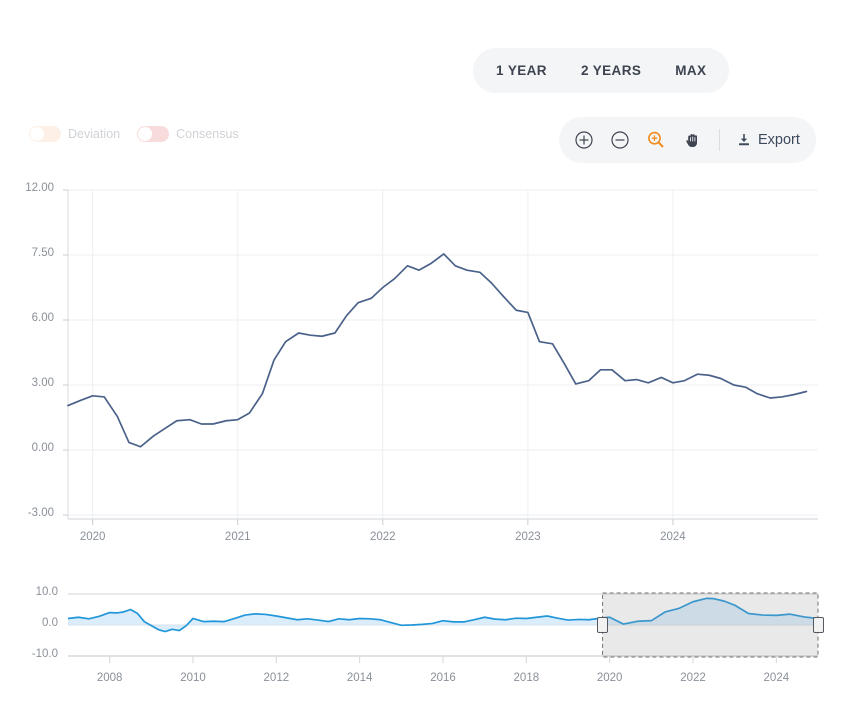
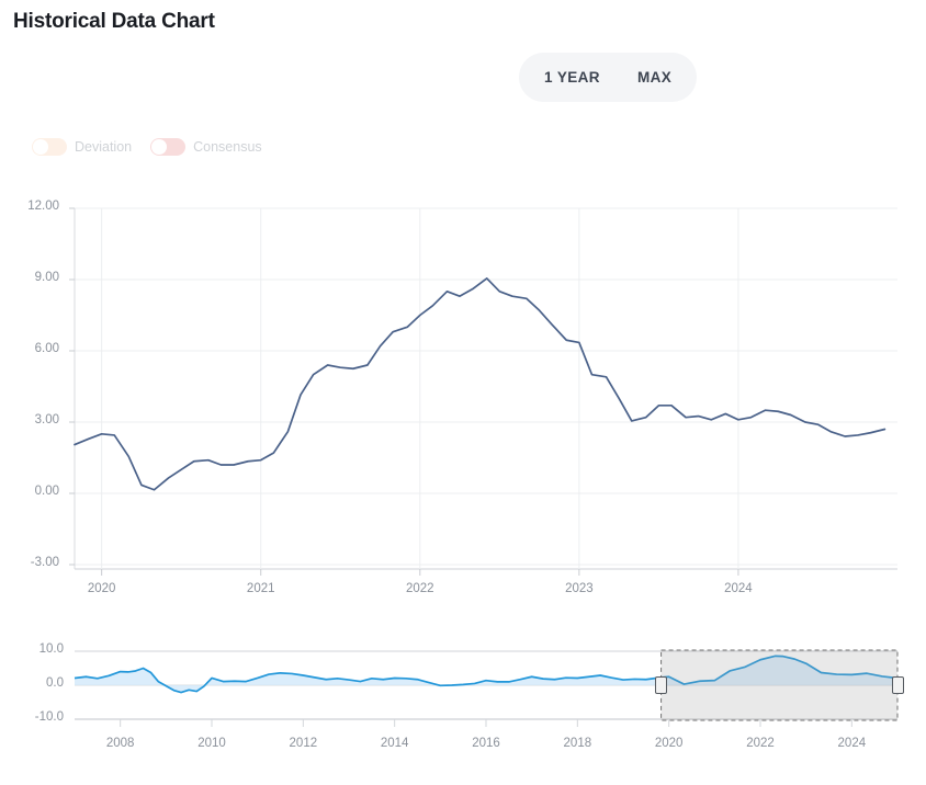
+ Historical Data Chart
  1 YEAR
- 2 YEARS
  MAX
  Deviation
  Consensus
- Export
  12.00
- 7.50
+ 9.00
  6.00
  3.00
  0.00
  -3.00
  2020
  2021
  2022
  2023
  2024
  10.0
  0.0
  -10.0
  2008
  2010
  2012
  2014
  2016
  2018
  2020
  2022
  2024
